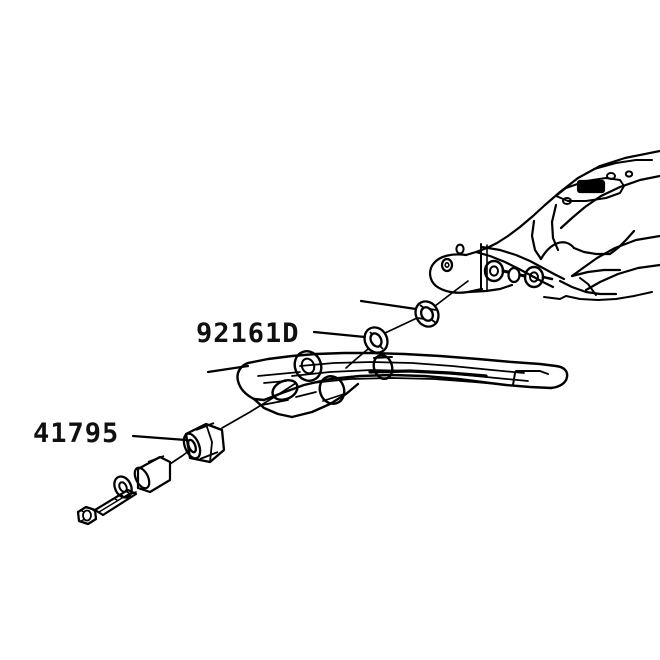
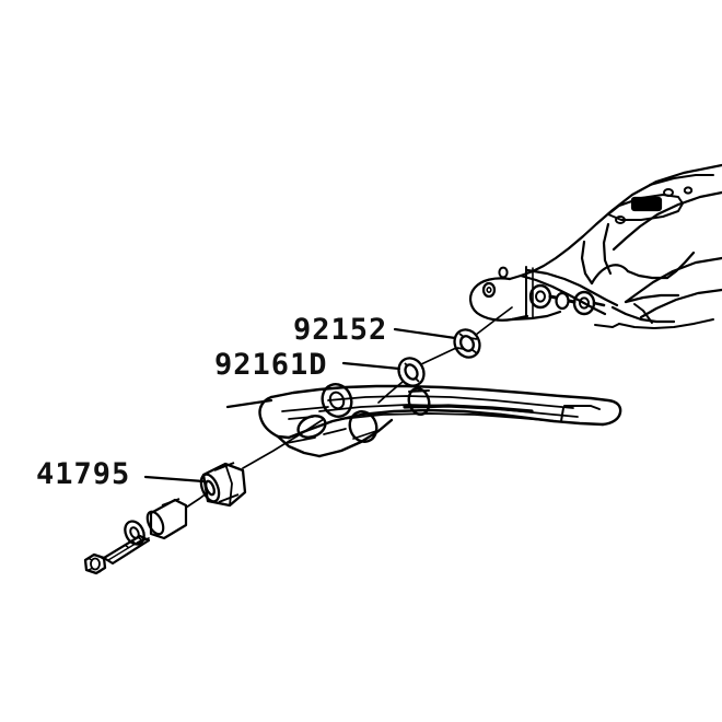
+ 92152
  92161D
  41795
